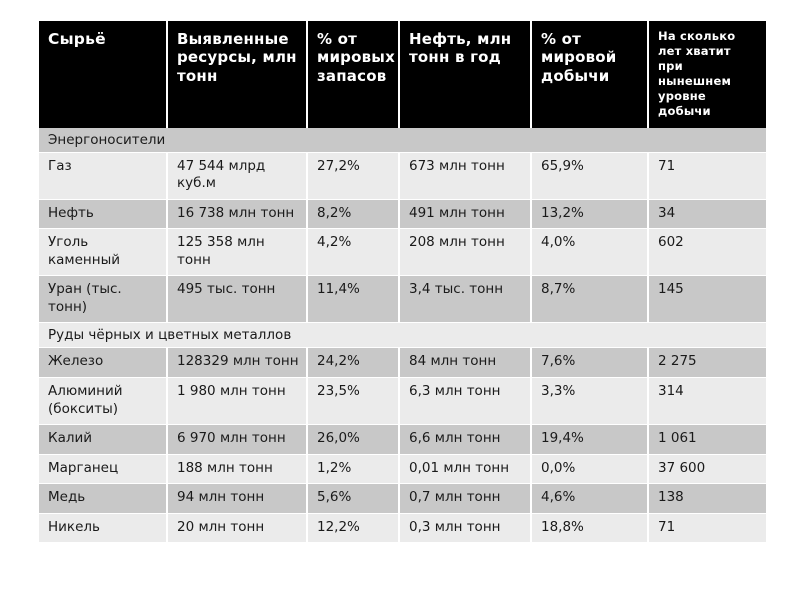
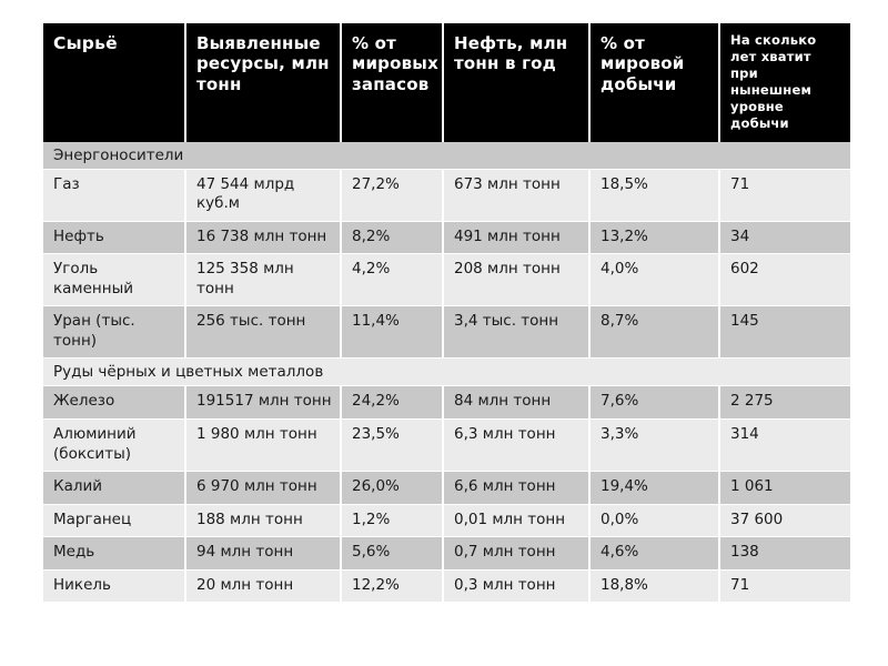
  Сырьё	Выявленные ресурсы, млн тонн	% от мировых запасов	Нефть, млн тонн в год	% от мировой добычи	На сколько лет хватит при нынешнем уровне добычи
  Энергоносители
- Газ	47 544 млрд куб.м	27,2%	673 млн тонн	65,9%	71
+ Газ	47 544 млрд куб.м	27,2%	673 млн тонн	18,5%	71
  Нефть	16 738 млн тонн	8,2%	491 млн тонн	13,2%	34
  Уголь каменный	125 358 млн тонн	4,2%	208 млн тонн	4,0%	602
- Уран (тыс. тонн)	495 тыс. тонн	11,4%	3,4 тыс. тонн	8,7%	145
+ Уран (тыс. тонн)	256 тыс. тонн	11,4%	3,4 тыс. тонн	8,7%	145
  Руды чёрных и цветных металлов
- Железо	128329 млн тонн	24,2%	84 млн тонн	7,6%	2 275
+ Железо	191517 млн тонн	24,2%	84 млн тонн	7,6%	2 275
  Алюминий (бокситы)	1 980 млн тонн	23,5%	6,3 млн тонн	3,3%	314
  Калий	6 970 млн тонн	26,0%	6,6 млн тонн	19,4%	1 061
  Марганец	188 млн тонн	1,2%	0,01 млн тонн	0,0%	37 600
  Медь	94 млн тонн	5,6%	0,7 млн тонн	4,6%	138
  Никель	20 млн тонн	12,2%	0,3 млн тонн	18,8%	71
